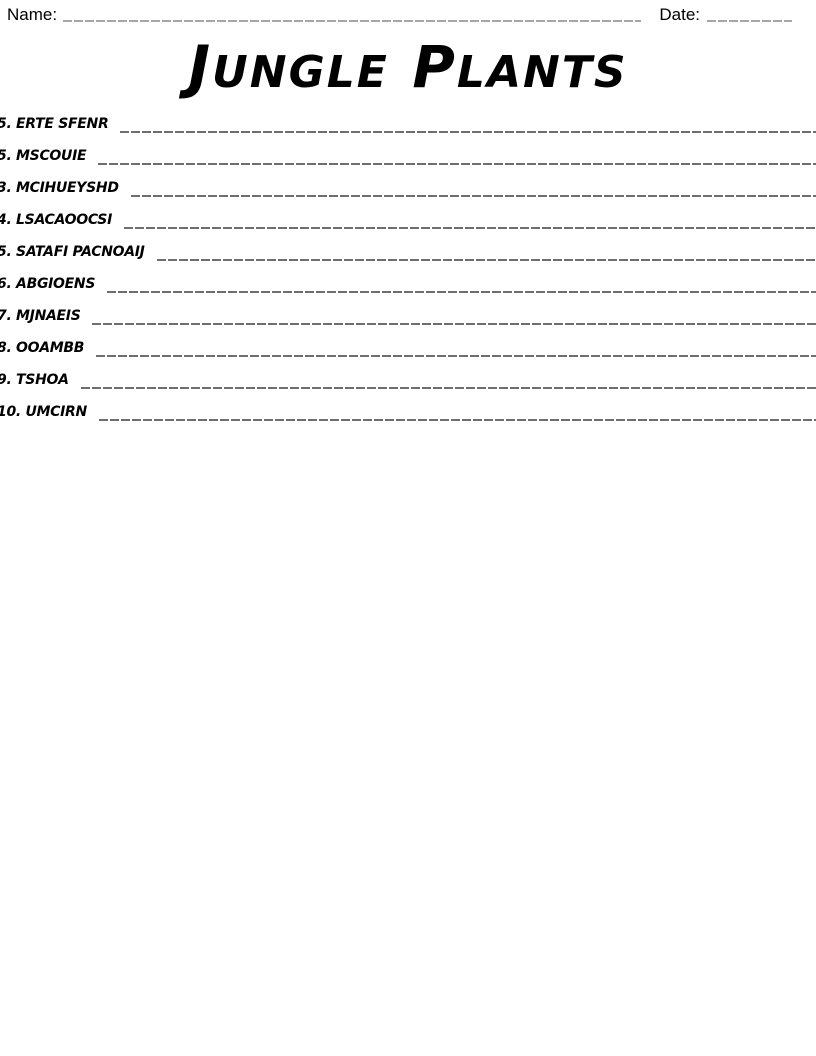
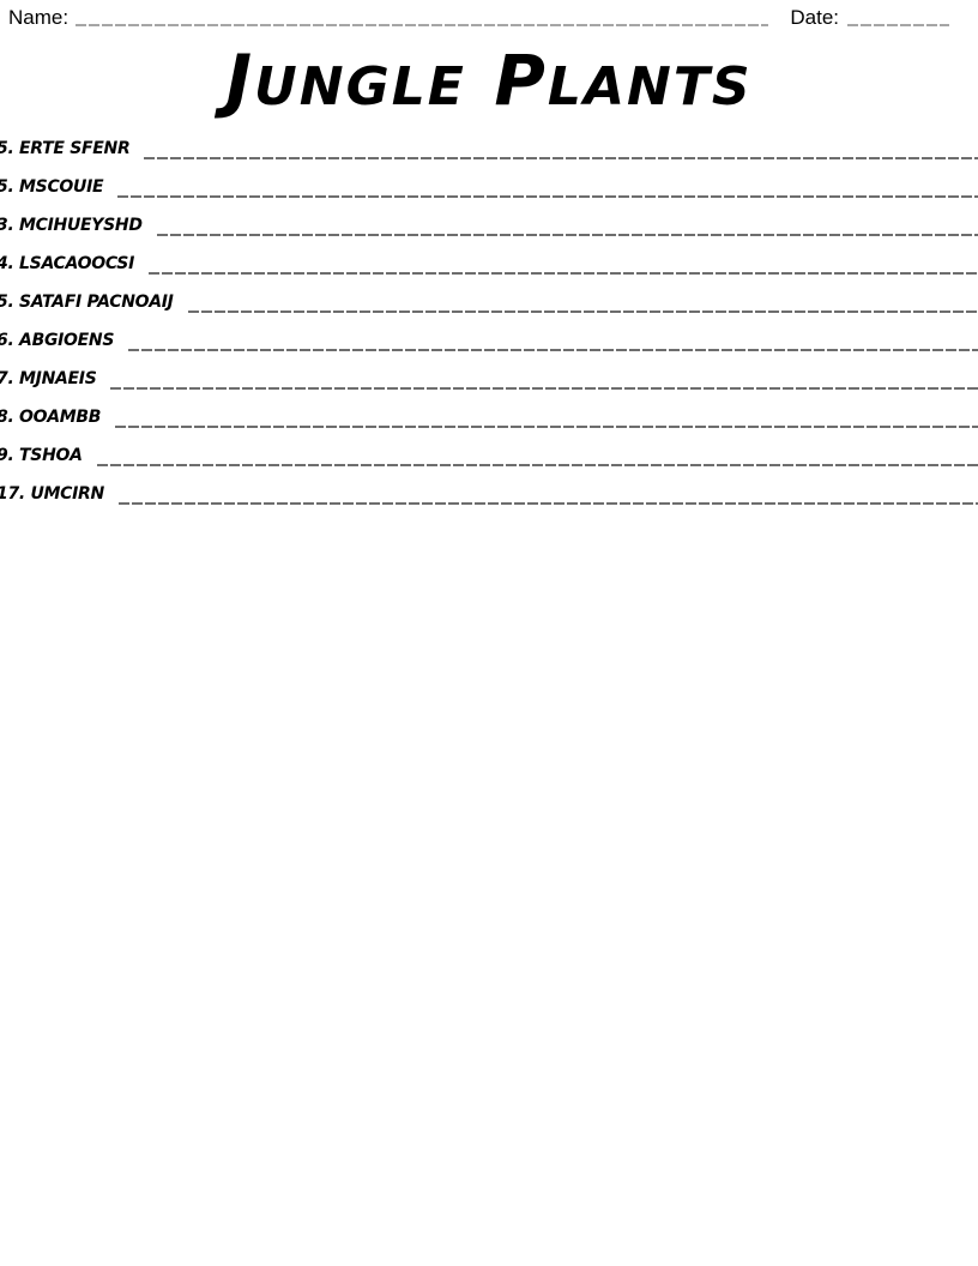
  Name:
  Date:
  JUNGLE PLANTS
  5. ERTE SFENR
  5. MSCOUIE
  3. MCIHUEYSHD
  4. LSACAOOCSI
  5. SATAFI PACNOAIJ
  6. ABGIOENS
  7. MJNAEIS
  8. OOAMBB
  9. TSHOA
- 10. UMCIRN
+ 17. UMCIRN
